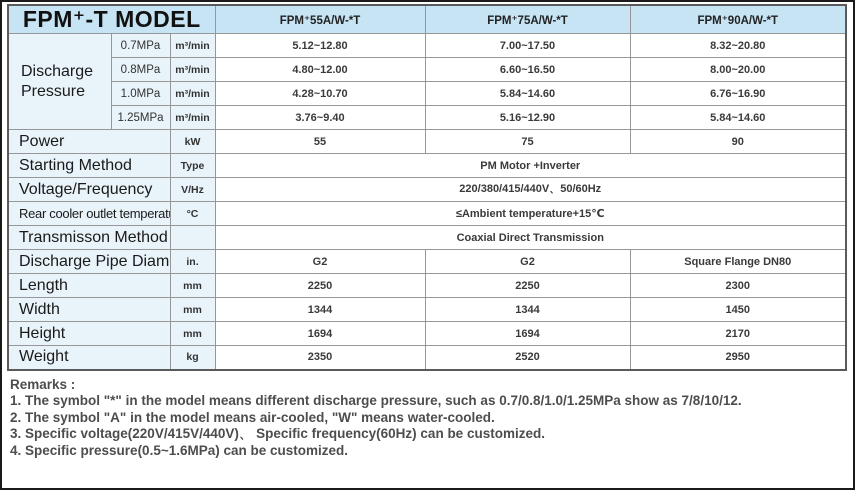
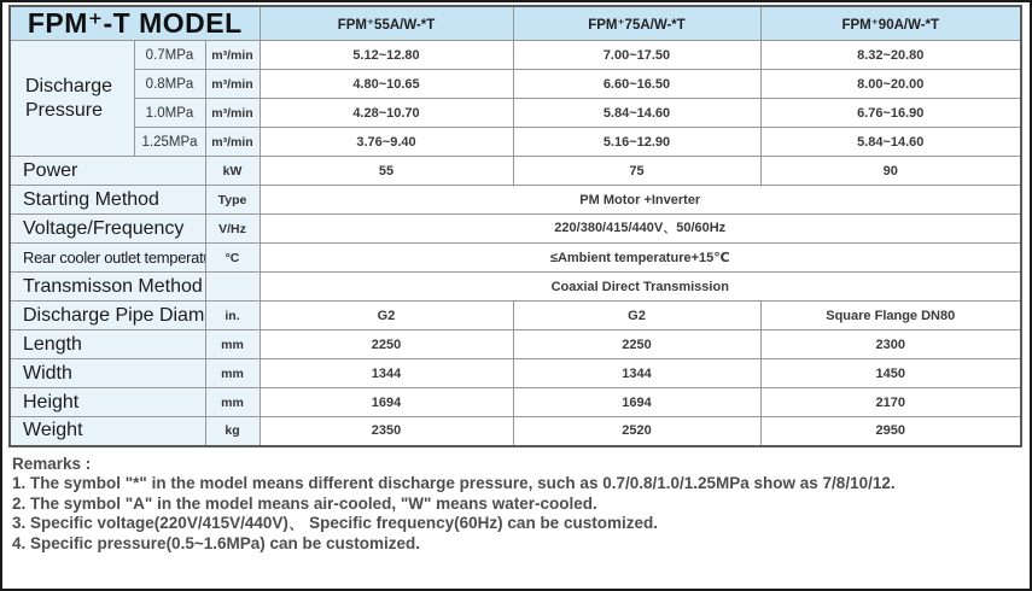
  FPM⁺-T MODEL	FPM⁺55A/W-*T	FPM⁺75A/W-*T	FPM⁺90A/W-*T
  Discharge Pressure	0.7MPa	m³/min	5.12~12.80	7.00~17.50	8.32~20.80
- 0.8MPa	m³/min	4.80~12.00	6.60~16.50	8.00~20.00
+ 0.8MPa	m³/min	4.80~10.65	6.60~16.50	8.00~20.00
  1.0MPa	m³/min	4.28~10.70	5.84~14.60	6.76~16.90
  1.25MPa	m³/min	3.76~9.40	5.16~12.90	5.84~14.60
  Power	kW	55	75	90
  Starting Method	Type	PM Motor +Inverter
  Voltage/Frequency	V/Hz	220/380/415/440V、50/60Hz
  Rear cooler outlet temperat	°C	≤Ambient temperature+15℃
  Transmisson Method		Coaxial Direct Transmission
  Discharge Pipe Diam	in.	G2	G2	Square Flange DN80
  Length	mm	2250	2250	2300
  Width	mm	1344	1344	1450
  Height	mm	1694	1694	2170
  Weight	kg	2350	2520	2950
  Remarks :
  1. The symbol "*" in the model means different discharge pressure, such as 0.7/0.8/1.0/1.25MPa show as 7/8/10/12.
  2. The symbol "A" in the model means air-cooled, "W" means water-cooled.
  3. Specific voltage(220V/415V/440V)、 Specific frequency(60Hz) can be customized.
  4. Specific pressure(0.5~1.6MPa) can be customized.
